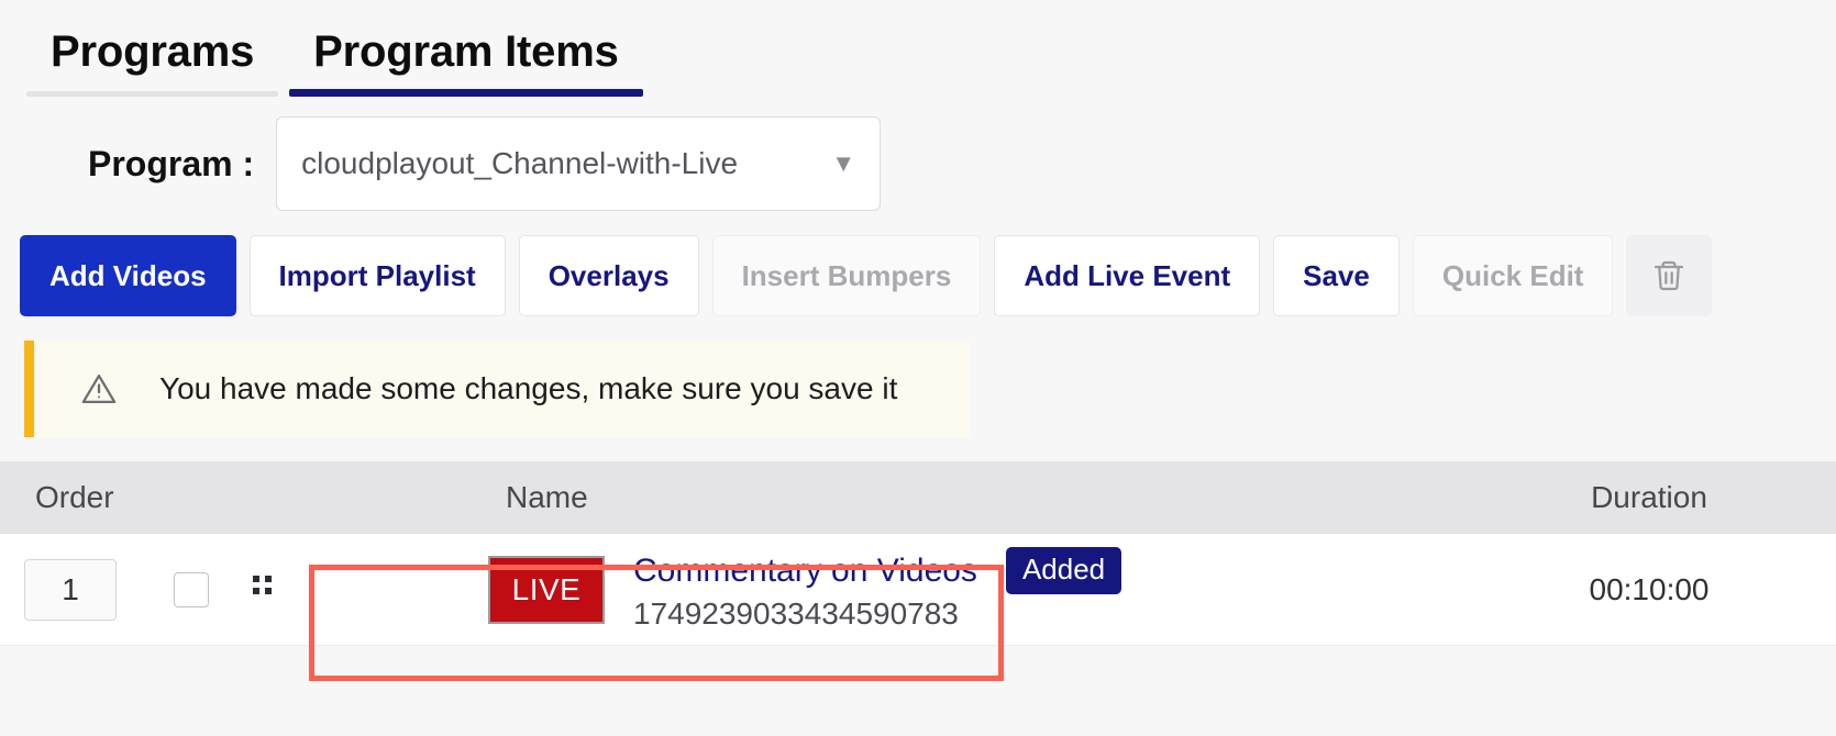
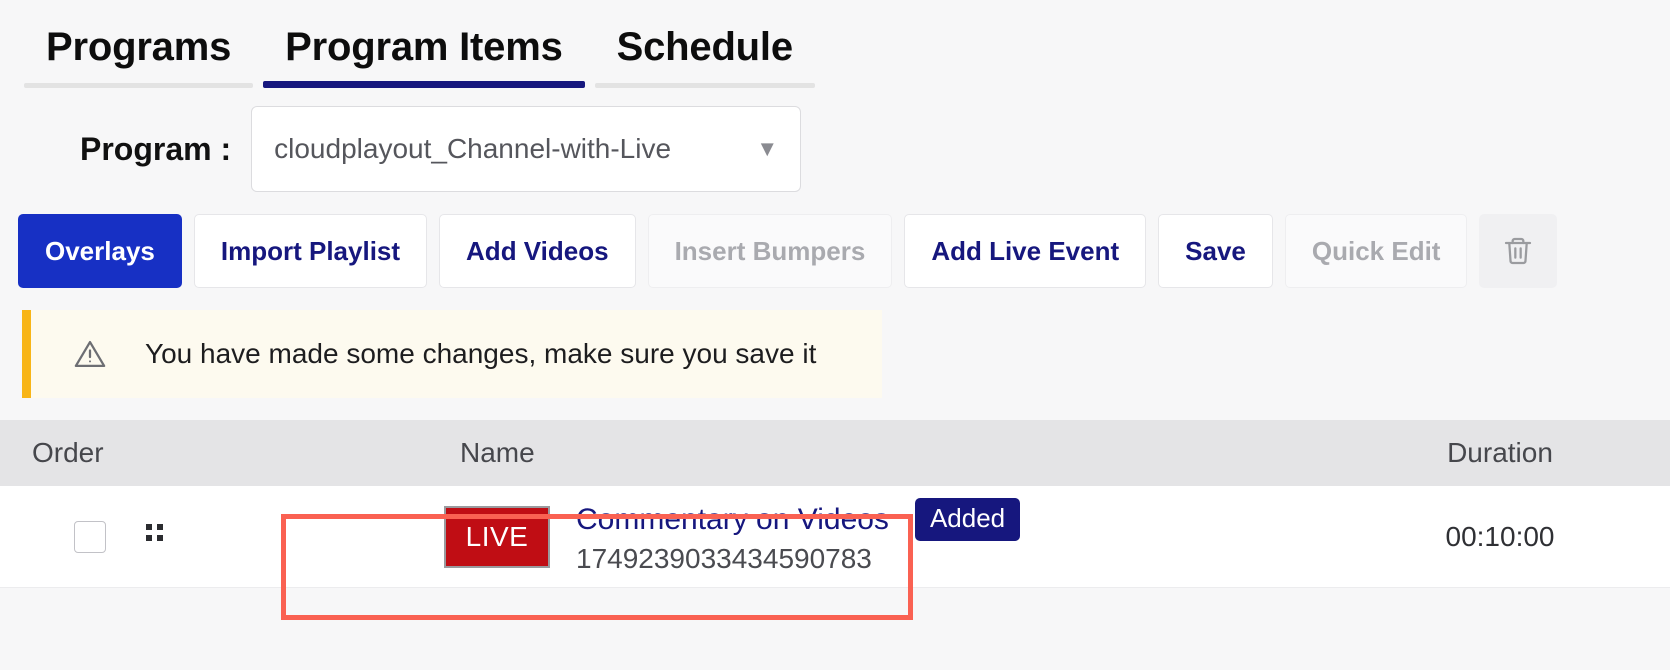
  Programs
  Program Items
+ Schedule
  Program :
  cloudplayout_Channel-with-Live
  ▼
- Add Videos
+ Overlays
  Import Playlist
- Overlays
+ Add Videos
  Insert Bumpers
  Add Live Event
  Save
  Quick Edit
  You have made some changes, make sure you save it
  Order
  Name
  Duration
- 1
  LIVE
  Commentary on Videos
  Added
  1749239033434590783
  00:10:00
